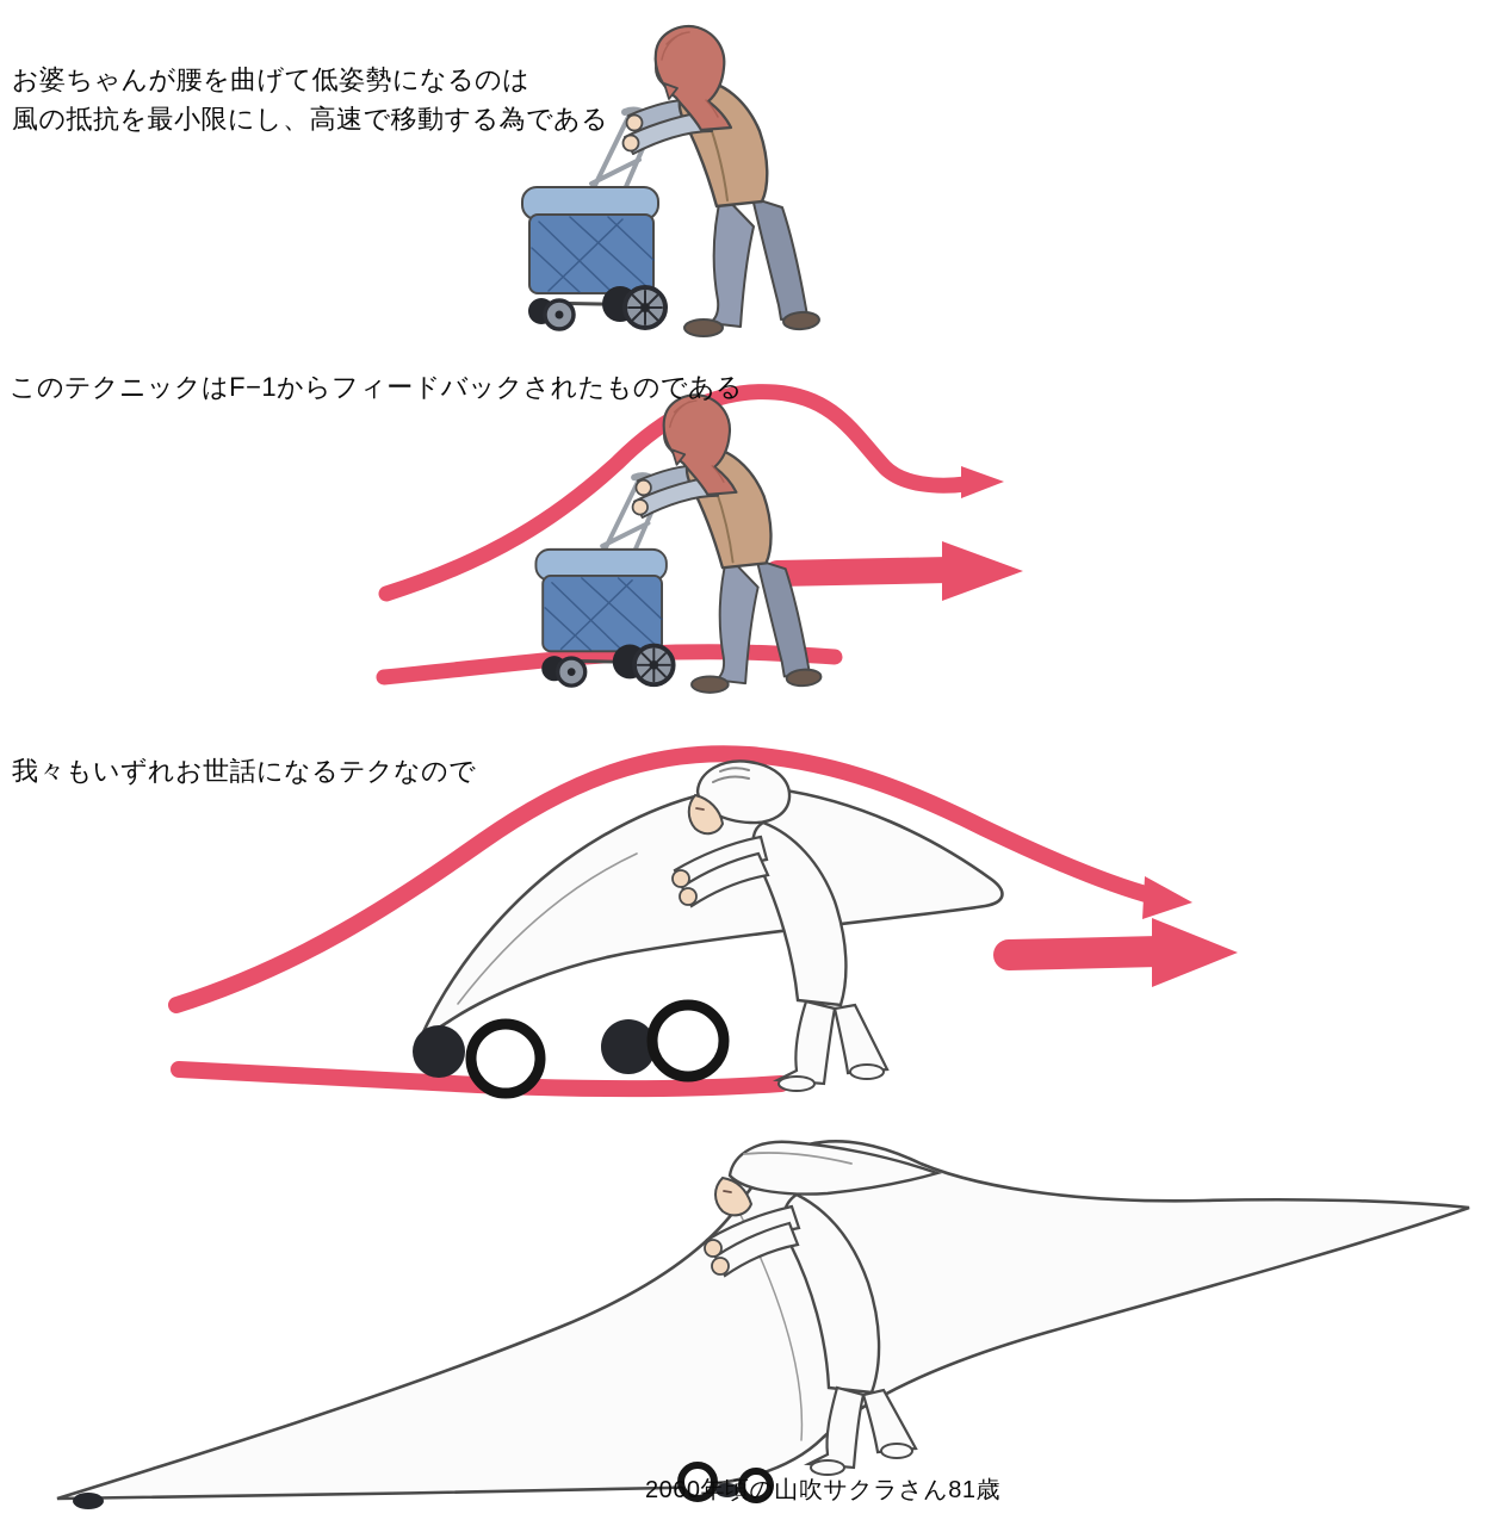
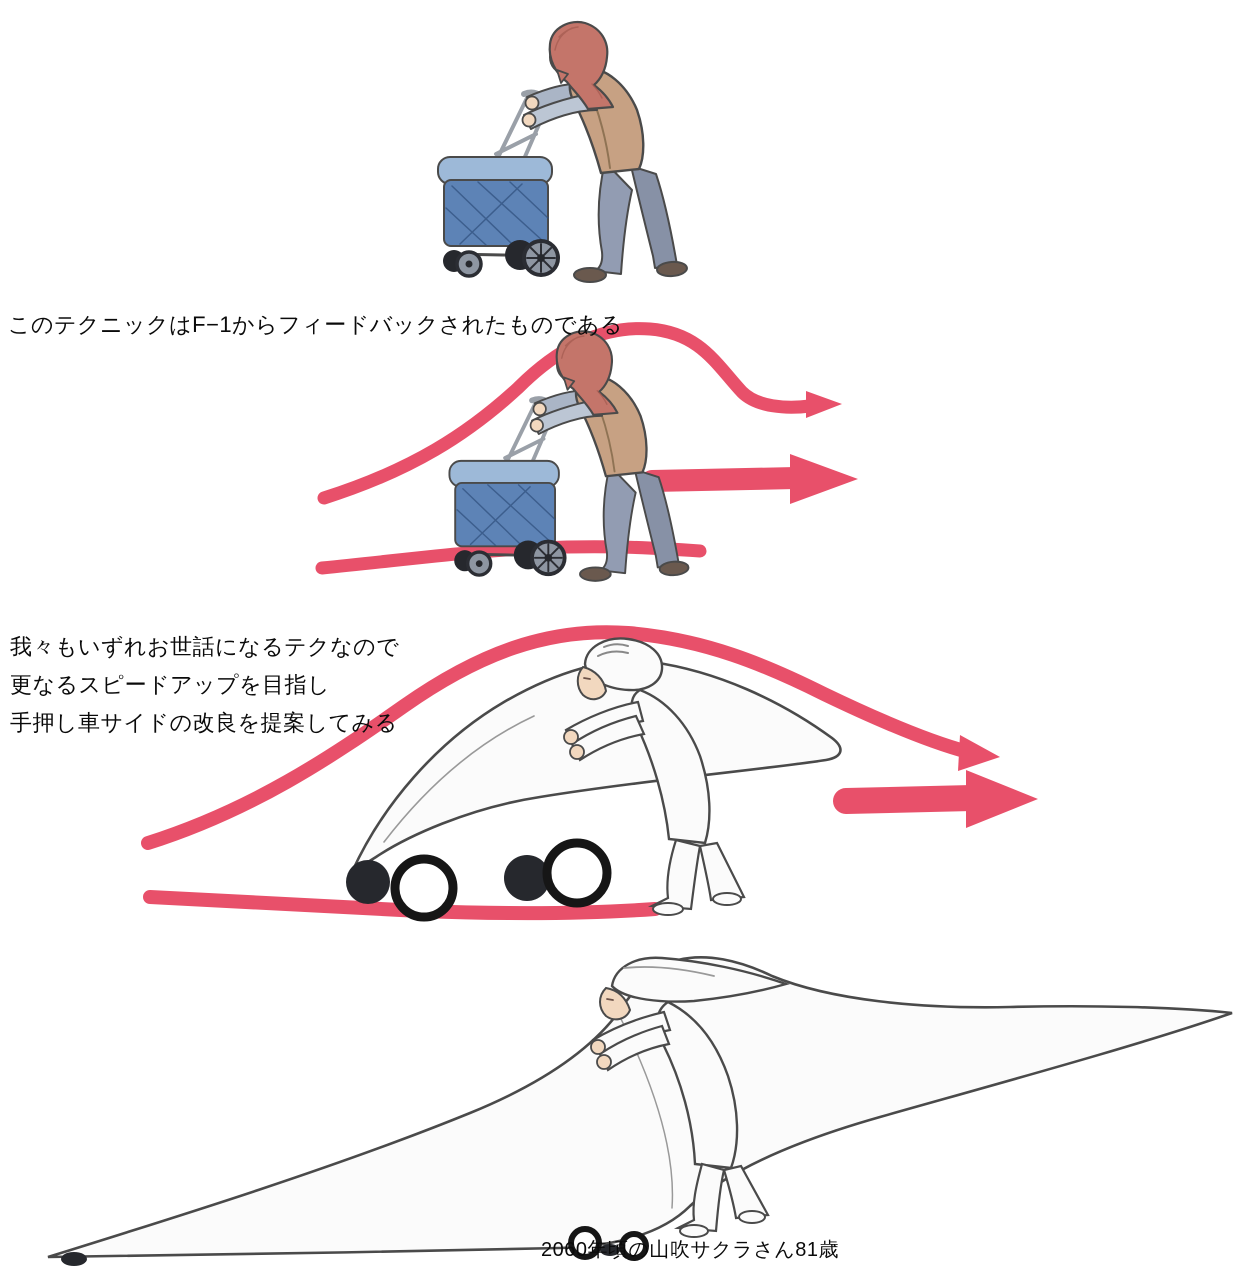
- お婆ちゃんが腰を曲げて低姿勢になるのは
- 風の抵抗を最小限にし、高速で移動する為である
  このテクニックはF−1からフィードバックされたものである
  我々もいずれお世話になるテクなので
+ 更なるスピードアップを目指し
+ 手押し車サイドの改良を提案してみる
  2060年頃の山吹サクラさん81歳
